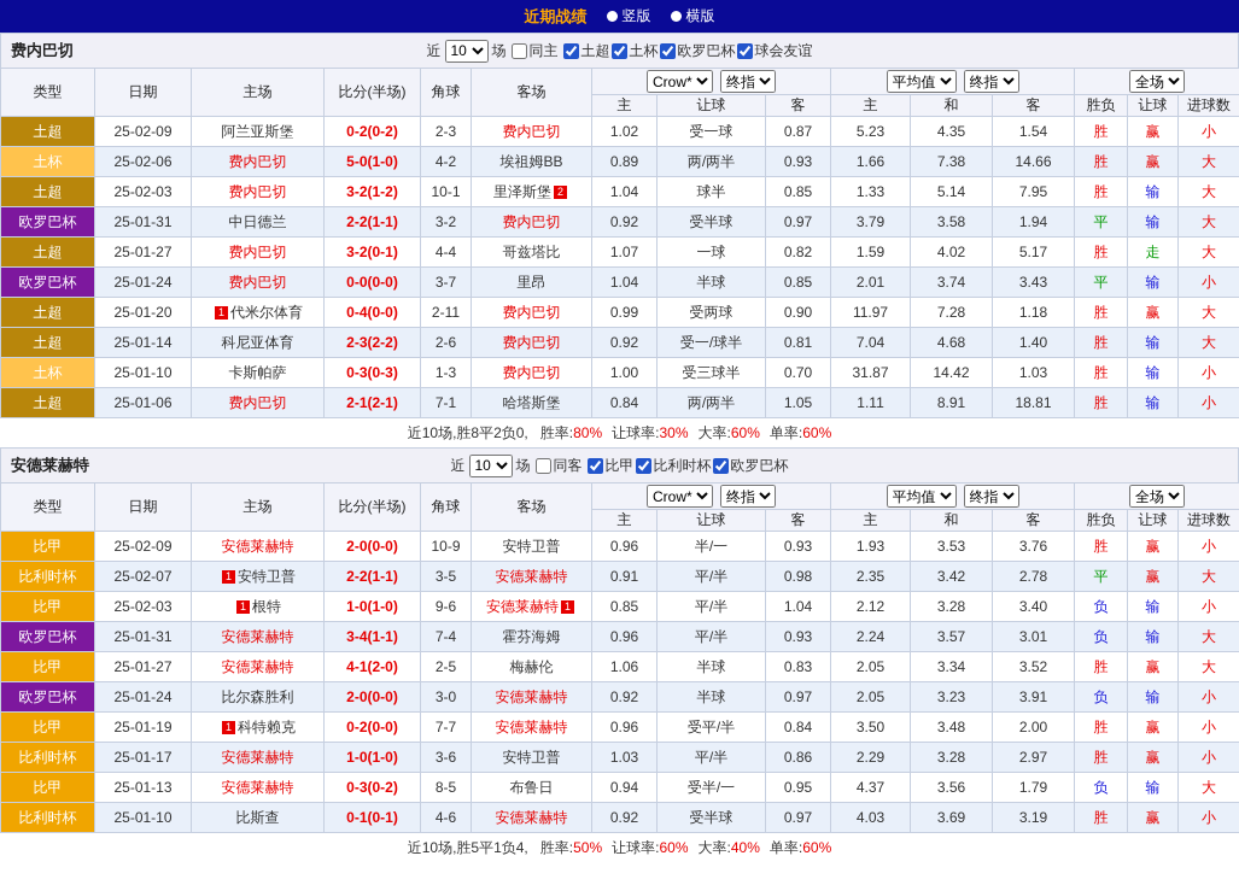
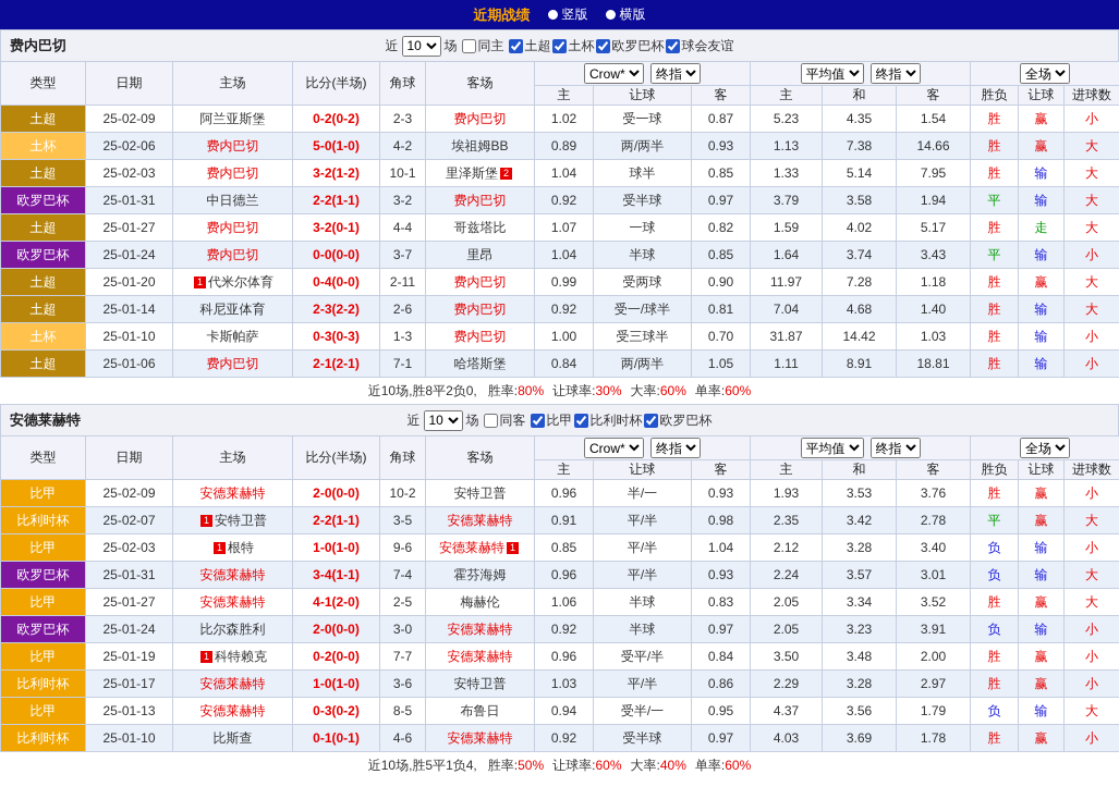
  近期战绩
  竖版
  横版
  费内巴切
  近
  10
  场
  同主
  土超
  土杯
  欧罗巴杯
  球会友谊
  类型	日期	主场	比分(半场)	角球	客场	Crow* 终指	平均值 终指	全场
  主	让球	客	主	和	客	胜负	让球	进球数
  土超	25-02-09	阿兰亚斯堡	0-2(0-2)	2-3	费内巴切	1.02	受一球	0.87	5.23	4.35	1.54	胜	赢	小
- 土杯	25-02-06	费内巴切	5-0(1-0)	4-2	埃祖姆BB	0.89	两/两半	0.93	1.66	7.38	14.66	胜	赢	大
+ 土杯	25-02-06	费内巴切	5-0(1-0)	4-2	埃祖姆BB	0.89	两/两半	0.93	1.13	7.38	14.66	胜	赢	大
  土超	25-02-03	费内巴切	3-2(1-2)	10-1	里泽斯堡 2	1.04	球半	0.85	1.33	5.14	7.95	胜	输	大
  欧罗巴杯	25-01-31	中日德兰	2-2(1-1)	3-2	费内巴切	0.92	受半球	0.97	3.79	3.58	1.94	平	输	大
  土超	25-01-27	费内巴切	3-2(0-1)	4-4	哥兹塔比	1.07	一球	0.82	1.59	4.02	5.17	胜	走	大
- 欧罗巴杯	25-01-24	费内巴切	0-0(0-0)	3-7	里昂	1.04	半球	0.85	2.01	3.74	3.43	平	输	小
+ 欧罗巴杯	25-01-24	费内巴切	0-0(0-0)	3-7	里昂	1.04	半球	0.85	1.64	3.74	3.43	平	输	小
  土超	25-01-20	1 代米尔体育	0-4(0-0)	2-11	费内巴切	0.99	受两球	0.90	11.97	7.28	1.18	胜	赢	大
  土超	25-01-14	科尼亚体育	2-3(2-2)	2-6	费内巴切	0.92	受一/球半	0.81	7.04	4.68	1.40	胜	输	大
  土杯	25-01-10	卡斯帕萨	0-3(0-3)	1-3	费内巴切	1.00	受三球半	0.70	31.87	14.42	1.03	胜	输	小
  土超	25-01-06	费内巴切	2-1(2-1)	7-1	哈塔斯堡	0.84	两/两半	1.05	1.11	8.91	18.81	胜	输	小
  近10场,胜8平2负0,
  胜率:80%
  让球率:30%
  大率:60%
  单率:60%
  安德莱赫特
  近
  10
  场
  同客
  比甲
  比利时杯
  欧罗巴杯
  类型	日期	主场	比分(半场)	角球	客场	Crow* 终指	平均值 终指	全场
  主	让球	客	主	和	客	胜负	让球	进球数
- 比甲	25-02-09	安德莱赫特	2-0(0-0)	10-9	安特卫普	0.96	半/一	0.93	1.93	3.53	3.76	胜	赢	小
+ 比甲	25-02-09	安德莱赫特	2-0(0-0)	10-2	安特卫普	0.96	半/一	0.93	1.93	3.53	3.76	胜	赢	小
  比利时杯	25-02-07	1 安特卫普	2-2(1-1)	3-5	安德莱赫特	0.91	平/半	0.98	2.35	3.42	2.78	平	赢	大
  比甲	25-02-03	1 根特	1-0(1-0)	9-6	安德莱赫特 1	0.85	平/半	1.04	2.12	3.28	3.40	负	输	小
  欧罗巴杯	25-01-31	安德莱赫特	3-4(1-1)	7-4	霍芬海姆	0.96	平/半	0.93	2.24	3.57	3.01	负	输	大
  比甲	25-01-27	安德莱赫特	4-1(2-0)	2-5	梅赫伦	1.06	半球	0.83	2.05	3.34	3.52	胜	赢	大
  欧罗巴杯	25-01-24	比尔森胜利	2-0(0-0)	3-0	安德莱赫特	0.92	半球	0.97	2.05	3.23	3.91	负	输	小
  比甲	25-01-19	1 科特赖克	0-2(0-0)	7-7	安德莱赫特	0.96	受平/半	0.84	3.50	3.48	2.00	胜	赢	小
  比利时杯	25-01-17	安德莱赫特	1-0(1-0)	3-6	安特卫普	1.03	平/半	0.86	2.29	3.28	2.97	胜	赢	小
  比甲	25-01-13	安德莱赫特	0-3(0-2)	8-5	布鲁日	0.94	受半/一	0.95	4.37	3.56	1.79	负	输	大
- 比利时杯	25-01-10	比斯查	0-1(0-1)	4-6	安德莱赫特	0.92	受半球	0.97	4.03	3.69	3.19	胜	赢	小
+ 比利时杯	25-01-10	比斯查	0-1(0-1)	4-6	安德莱赫特	0.92	受半球	0.97	4.03	3.69	1.78	胜	赢	小
  近10场,胜5平1负4,
  胜率:50%
  让球率:60%
  大率:40%
  单率:60%
